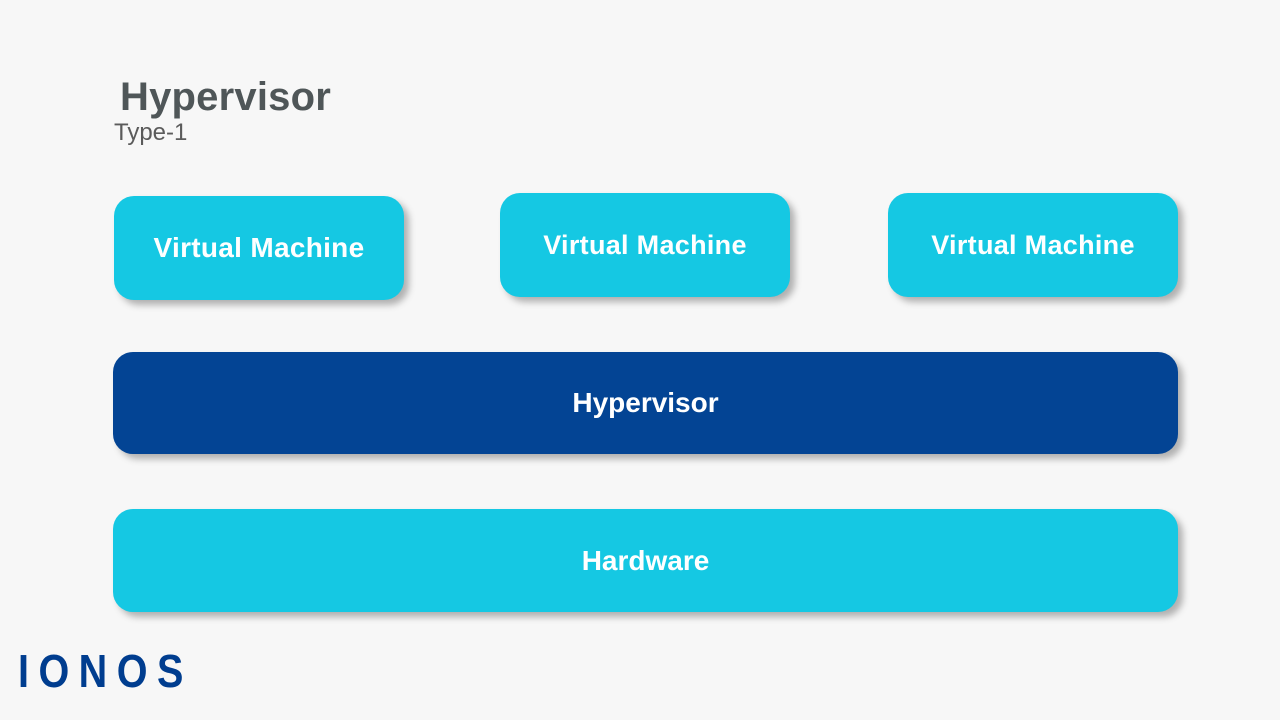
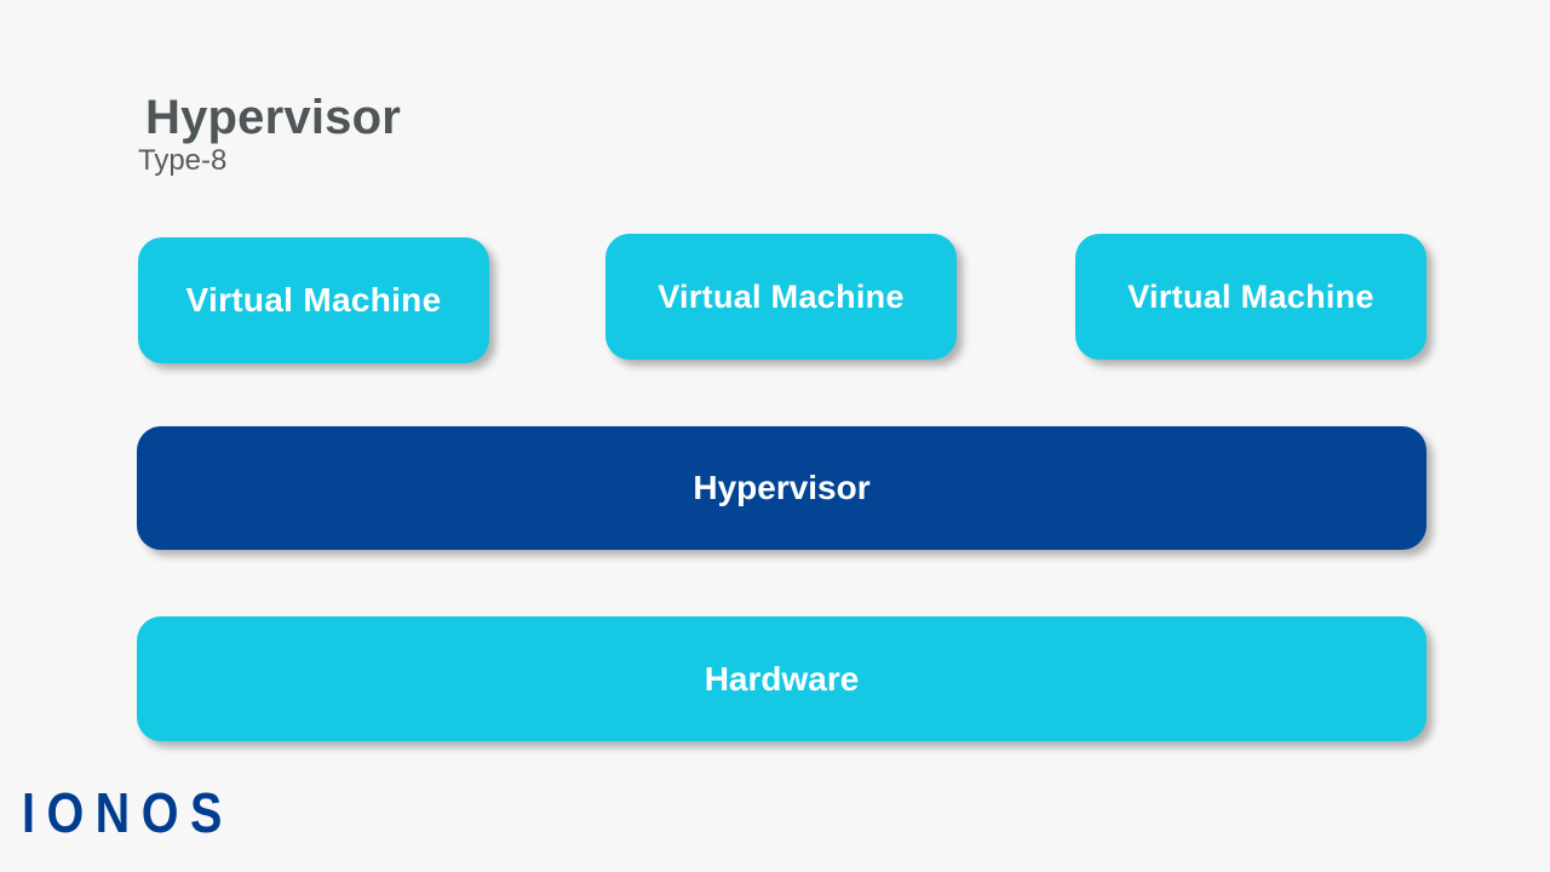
  Hypervisor
- Type-1
+ Type-8
  Virtual Machine
  Virtual Machine
  Virtual Machine
  Hypervisor
  Hardware
  IONOS
